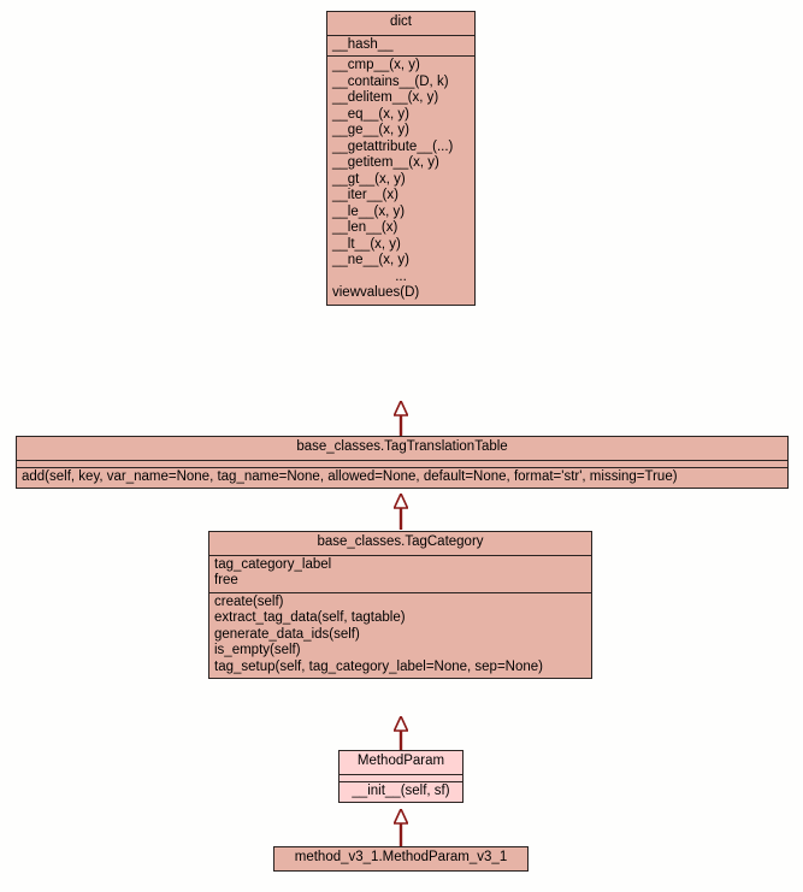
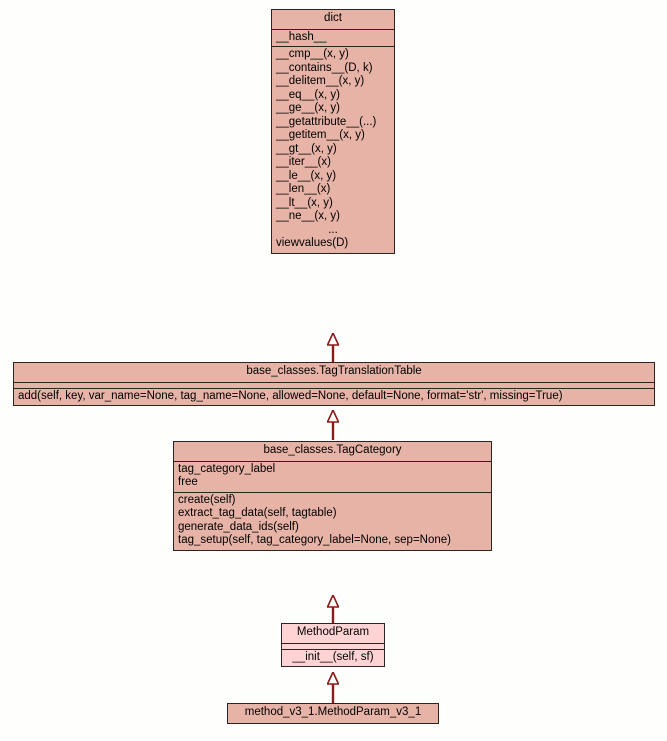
  dict
  __hash__
  __cmp__(x, y)
  __contains__(D, k)
  __delitem__(x, y)
  __eq__(x, y)
  __ge__(x, y)
  __getattribute__(...)
  __getitem__(x, y)
  __gt__(x, y)
  __iter__(x)
  __le__(x, y)
  __len__(x)
  __lt__(x, y)
  __ne__(x, y)
  ...
  viewvalues(D)
  base_classes.TagTranslationTable
  add(self, key, var_name=None, tag_name=None, allowed=None, default=None, format='str', missing=True)
  base_classes.TagCategory
  tag_category_label
  free
  create(self)
  extract_tag_data(self, tagtable)
  generate_data_ids(self)
- is_empty(self)
  tag_setup(self, tag_category_label=None, sep=None)
  MethodParam
  __init__(self, sf)
  method_v3_1.MethodParam_v3_1
